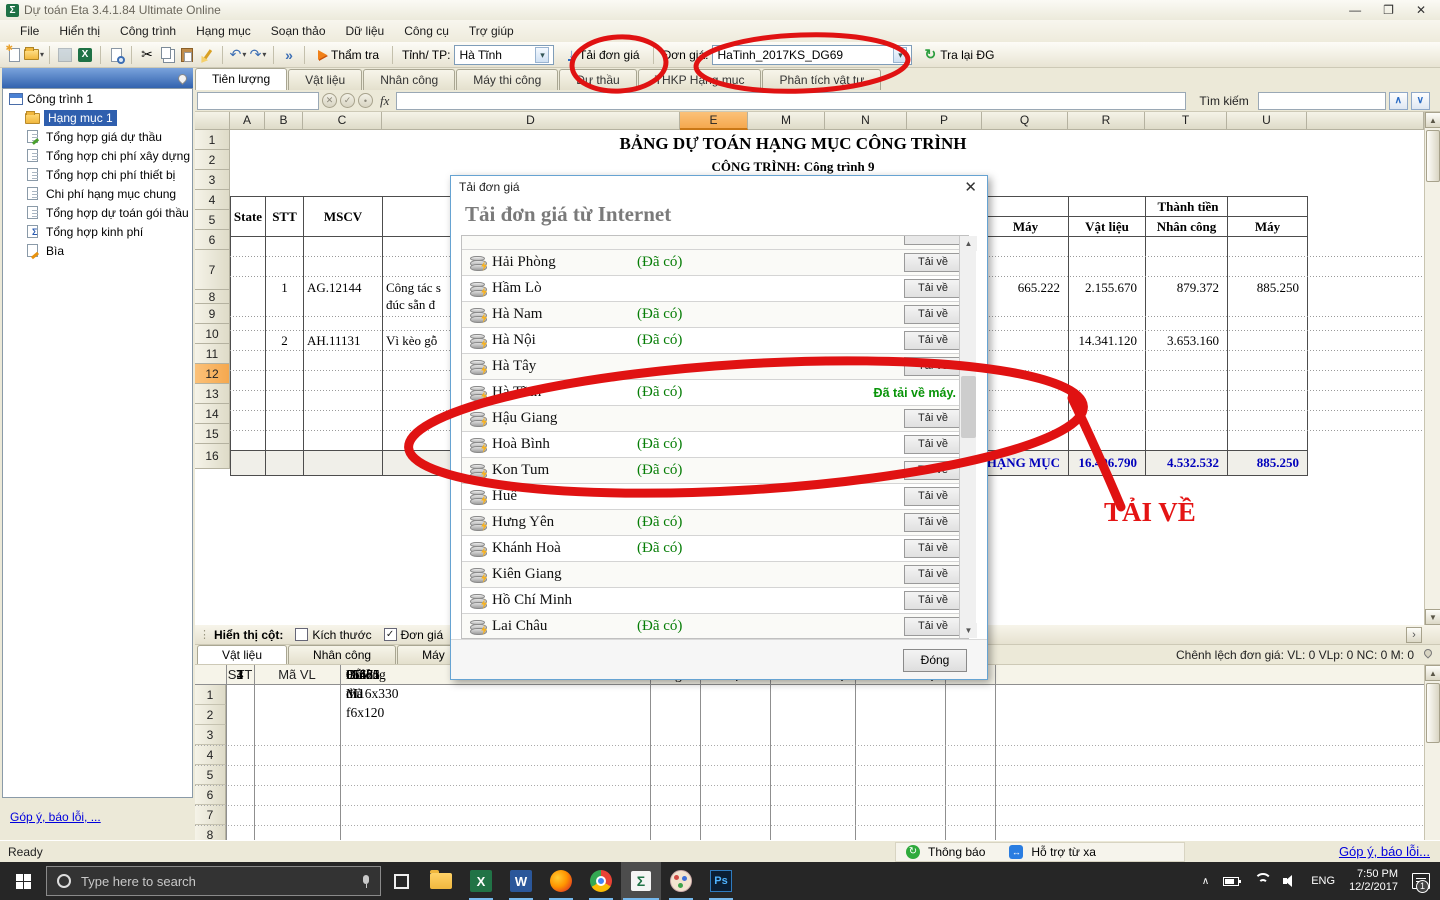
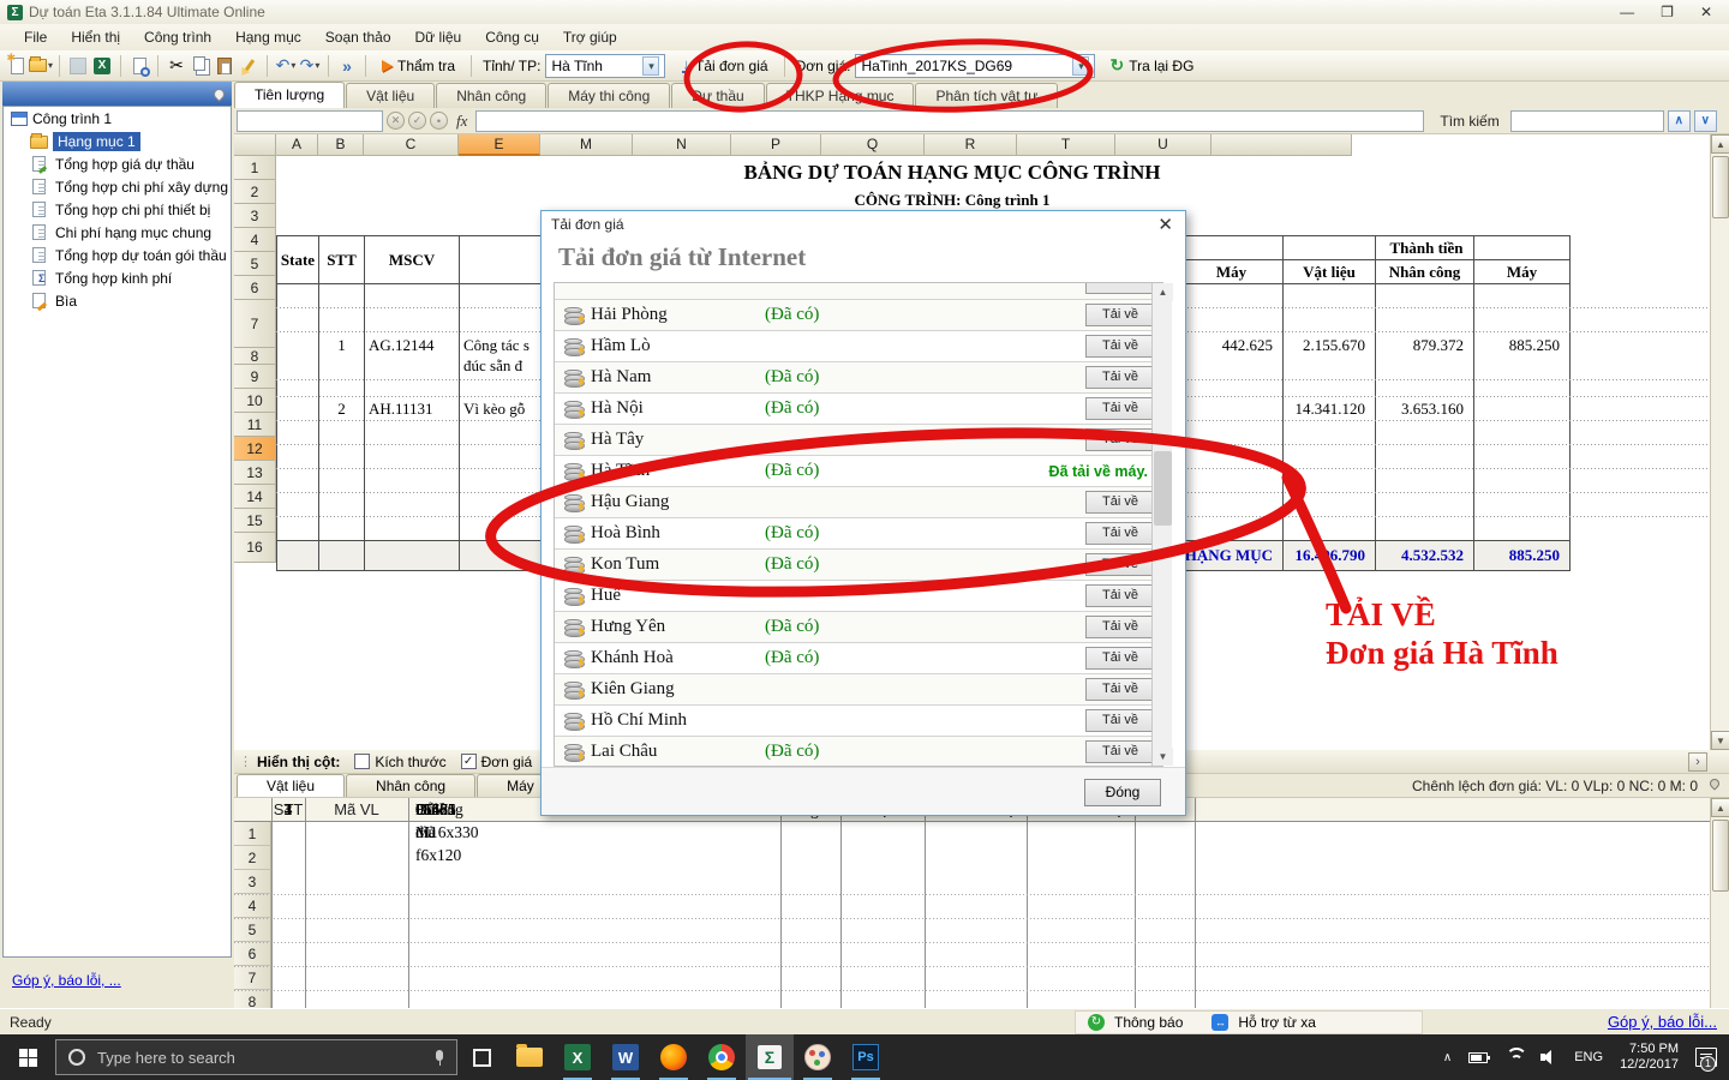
  Σ
- Dự toán Eta 3.4.1.84 Ultimate Online
+ Dự toán Eta 3.1.1.84 Ultimate Online
  —
  ❐
  ✕
  File
  Hiển thị
  Công trình
  Hạng mục
  Soạn thảo
  Dữ liệu
  Công cụ
  Trợ giúp
  ▾
  X
  ✂
  ↶
  ▾
  ↷
  ▾
  »
  Thẩm tra
  Tỉnh/ TP:
  Hà Tĩnh
  ▾
  ↓
  Tải đơn giá
  Đơn gi
  HaTinh_2017KS_DG69
  ▾
  ↻
  Tra lại ĐG
  Công trình 1
  Hạng mục 1
  Tổng hợp giá dự thầu
  Tổng hợp chi phí xây dựng
  Tổng hợp chi phí thiết bị
  Chi phí hạng mục chung
  Tổng hợp dự toán gói thầu
  Tổng hợp kinh phí
  Bìa
  Góp ý, báo lỗi, ...
  Tiên lượng
  Vật liệu
  Nhân công
  Máy thi công
  ự thầu
  HKP Hạ mục
  Phân tích vật tư
  ✕
  ✓
  •
  fx
  Tìm kiếm
  ∧
  ∨
  A
  B
  C
- D
  E
  M
  N
  P
  Q
  R
  T
  U
  1
  2
  3
  4
  5
  6
  7
  8
  9
  10
  11
  12
  13
  14
  15
  16
  BẢNG DỰ TOÁN HẠNG MỤC CÔNG TRÌNH
- CÔNG TRÌNH: Công trình 9
+ CÔNG TRÌNH: Công trình 1
  State
  STT
  MSCV
  Thành tiền
  Máy
  Vật liệu
  Nhân công
  Máy
  1
  AG.12144
  Công tác s
  đúc sẵn đ
- 665.222
+ 442.625
  2.155.670
  879.372
  885.250
  2
  AH.11131
  Vì kèo gỗ
  14.341.120
  3.653.160
  HẠNG MỤC
  16.6.790
  4.532.532
  885.250
  ▲
  ▼
  ⋮
  Hiển thị cột:
  Kích thước
  ✓
  Đơn giá
  ›
  Vật liệu
  Nhân công
  Máy
  Chênh lệch đơn giá: VL: 0 VLp: 0 NC: 0 M: 0
  STT
  Mã VL
  1
  2
  3
  4
  5
  6
  7
  8
  1
  01431
  Bulông M16x330
  2
  06582
  Gỗ
  3
  05675
  Đinh mũ
  4
  05665
  Đinh đĩa f6x120
  ▲
  Ready
  ↻
  Thông báo
  ↔
  Hỗ trợ từ xa
  Góp ý, báo lỗi...
  Type here to search
  X
  W
  Σ
  Ps
  ∧
  ENG
  7:50 PM
  12/2/2017
  1
  Tải đơn giá
  ✕
  Tải đơn giá từ Internet
  Hải Phòng
  (Đã có)
  Tải về
  Hầm Lò
  Tải về
  Hà Nam
  (Đã có)
  Tải về
  Hà Nội
  (Đã có)
  Tải về
  Hà Tây
  (Đã có)
  Đã tải về máy.
  Hậu Giang
  Tải về
  Hoà Bình
  (Đã có)
  Tải về
  Kon Tum
  (Đã có)
  Huế
  Tải về
  Hưng Yên
  (Đã có)
  Tải về
  Khánh Hoà
  (Đã có)
  Tải về
  Kiên Giang
  Tải về
  Hồ Chí Minh
  Tải về
  Lai Châu
  (Đã có)
  Tải về
  ▲
  ▼
  Đóng
  TẢI VỀ
+ Đơn giá Hà Tĩnh
